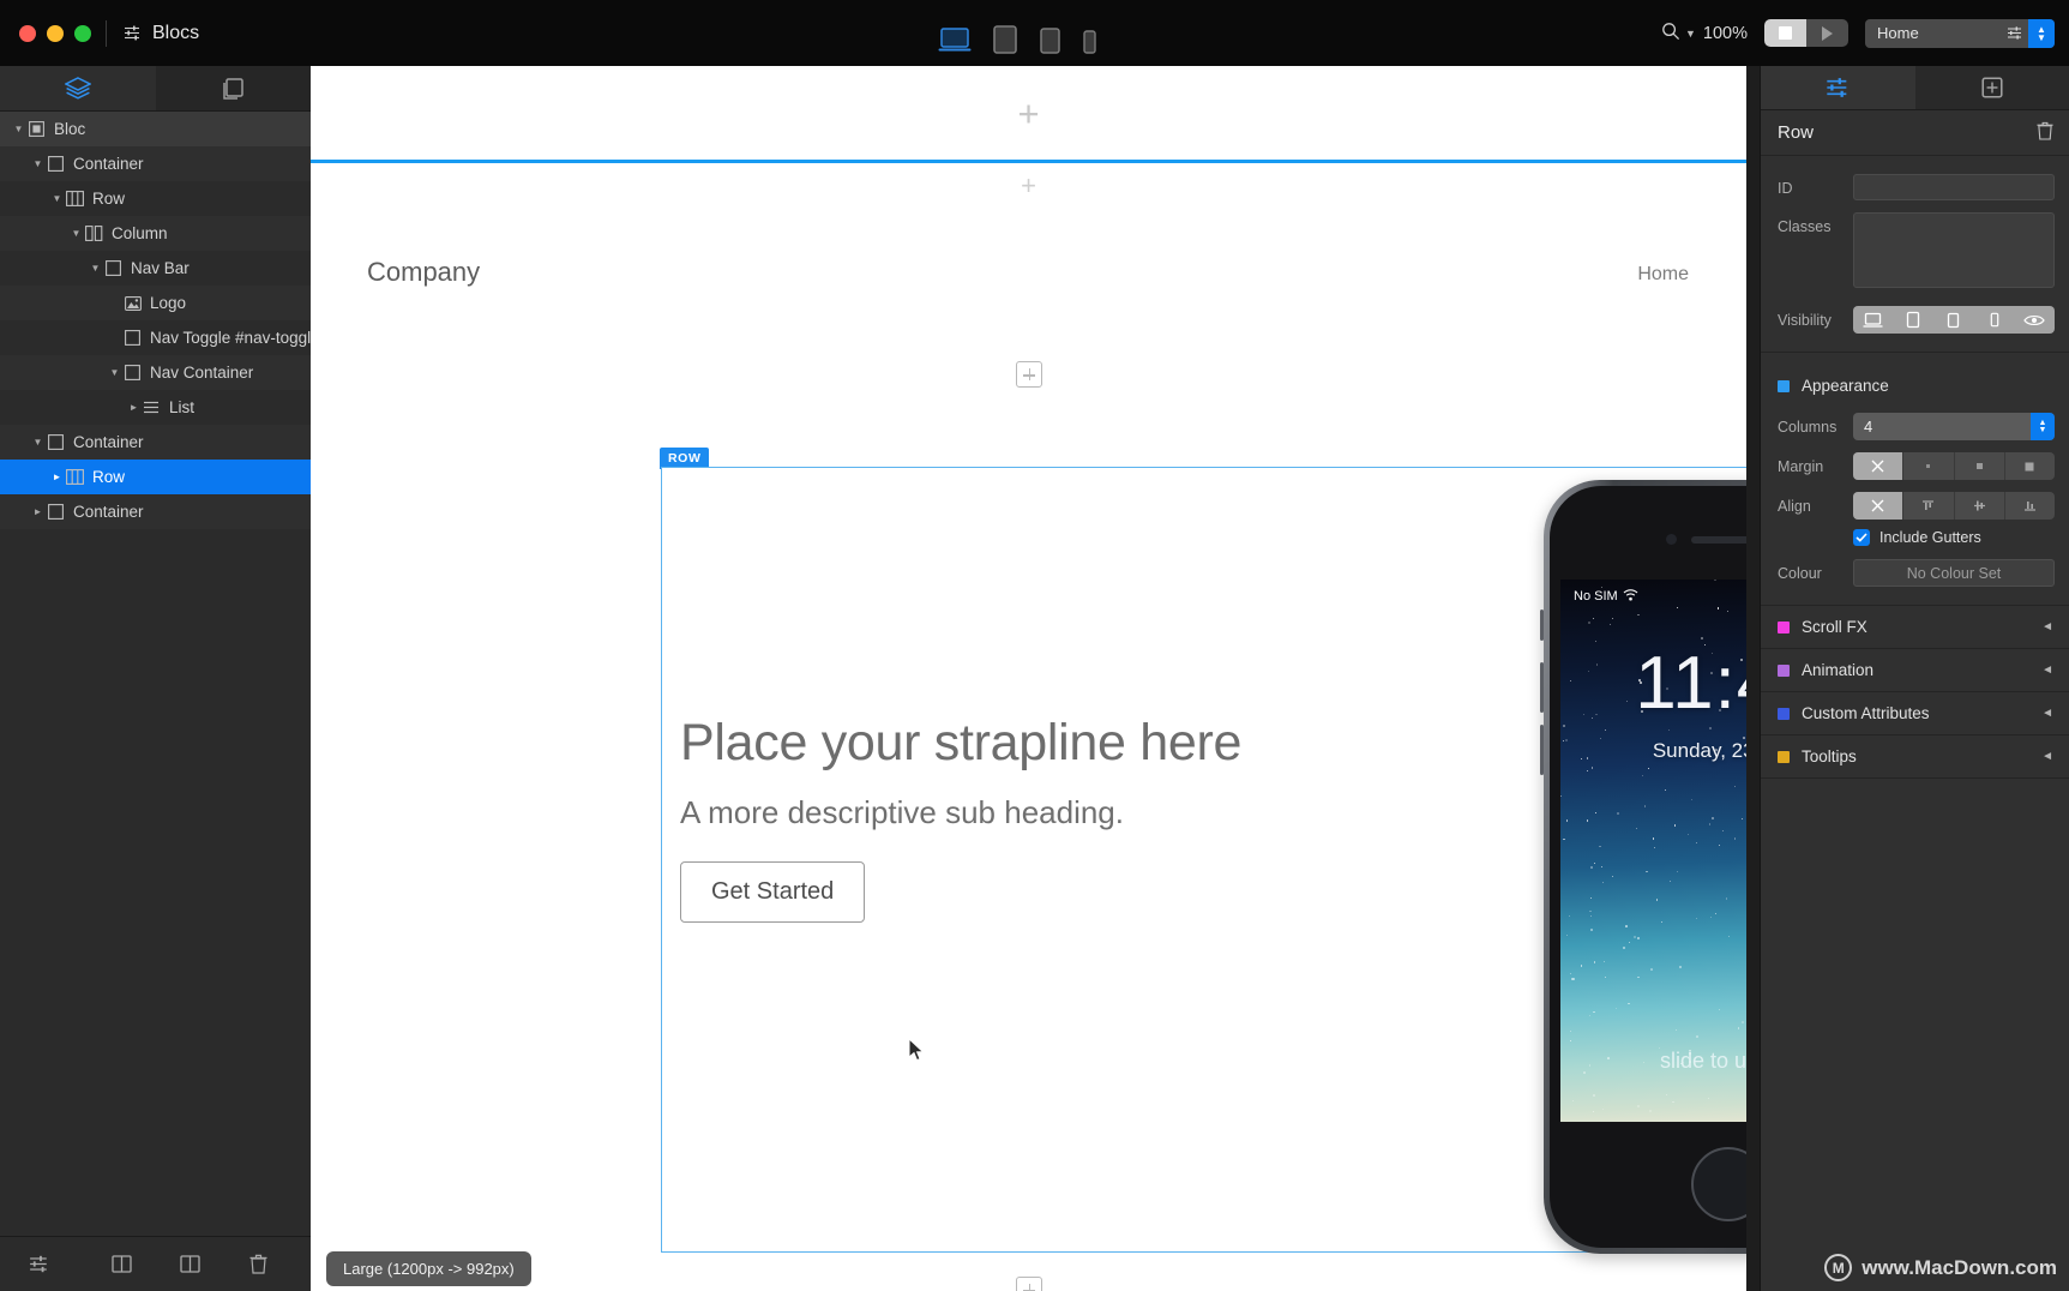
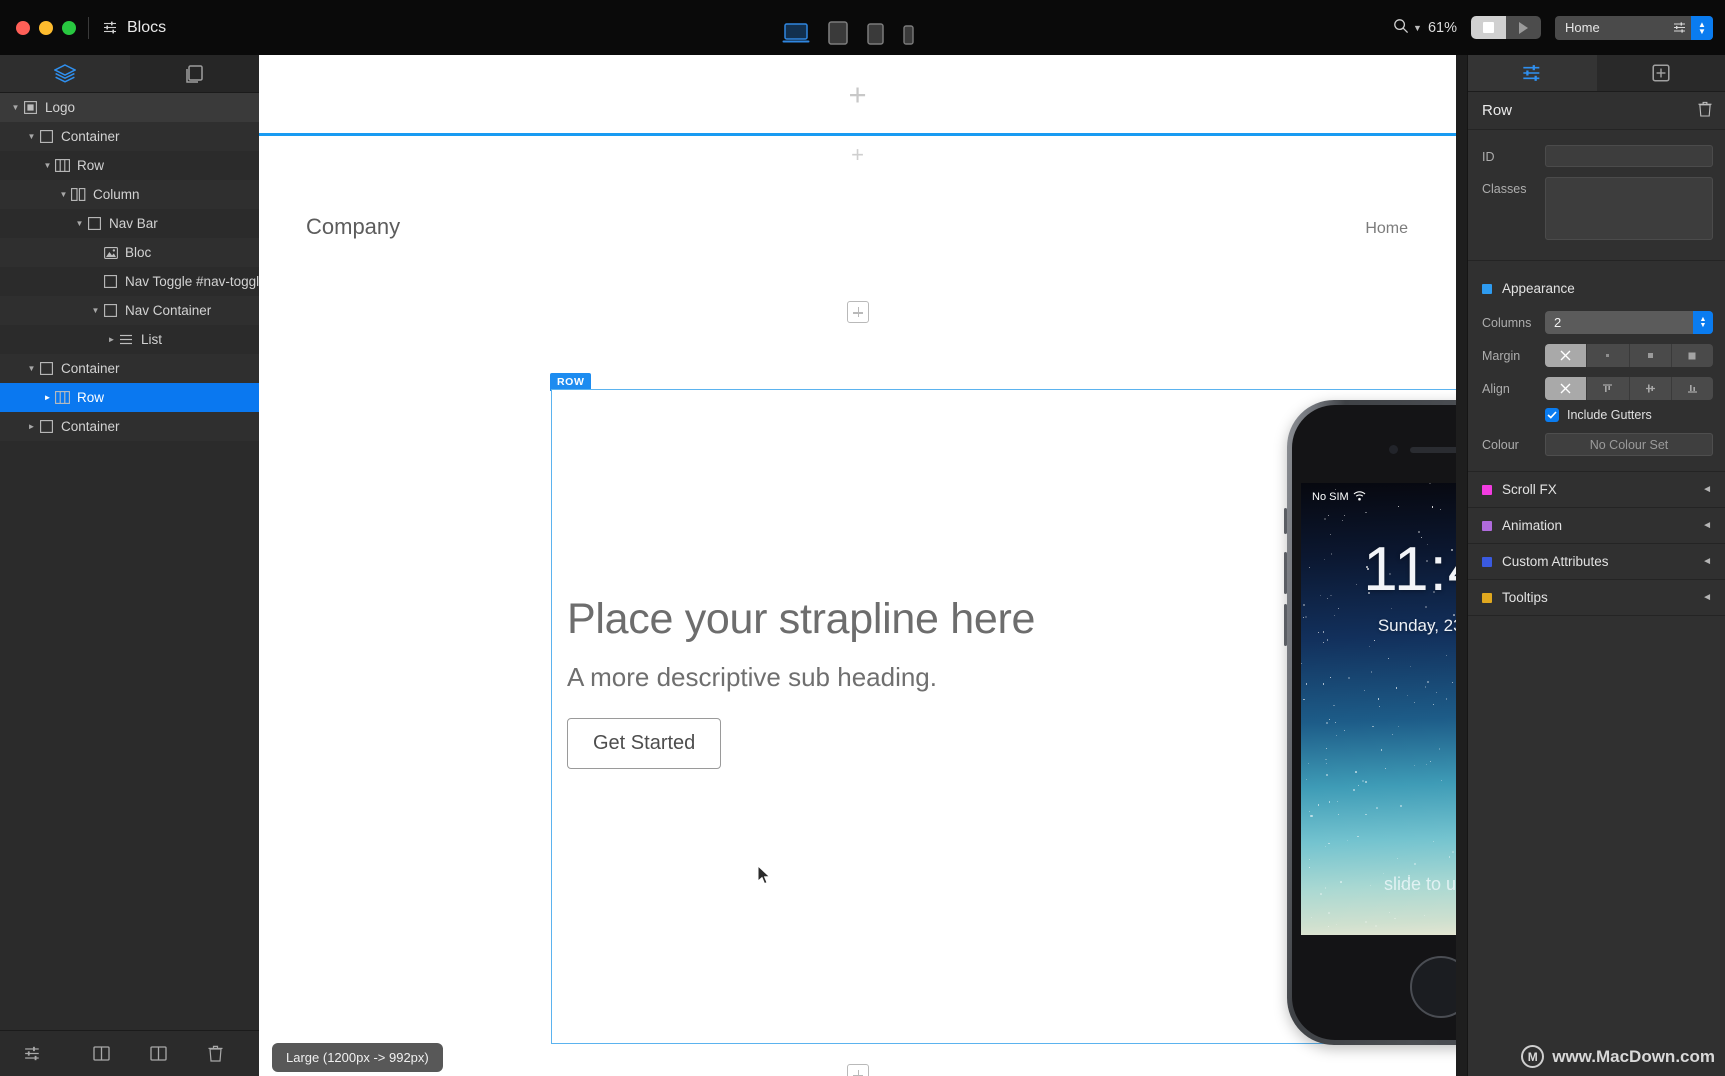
  Blocs
  ▼
- 100%
+ 61%
  Home
  ▲
  ▼
  ▼
- Bloc
+ Logo
  ▼
  Container
  ▼
  Row
  ▼
  Column
  ▼
  Nav Bar
- Logo
+ Bloc
  Nav Toggle #nav-toggl
  ▼
  Nav Container
  ►
  List
  ▼
  Container
  ►
  Row
  ►
  Container
  +
  +
  Company
  Home
  ROW
  Place your strapline here
  A more descriptive sub heading.
  Get Started
  No SIM
  Large (1200px -> 992px)
  Row
  ID
  Classes
- Visibility
  Appearance
  Columns
- 4
+ 2
  Margin
  Align
  Include Gutters
  Colour
  No Colour Set
  Scroll FX
  ◄
  Animation
  ◄
  Custom Attributes
  ◄
  Tooltips
  ◄
  M
  www.MacDown.com
